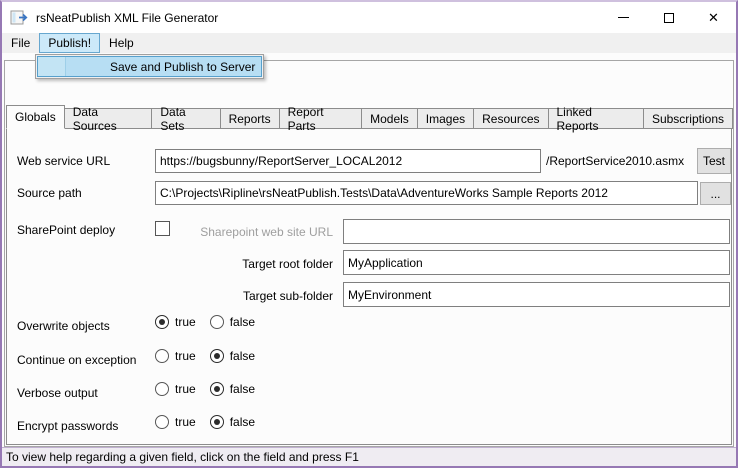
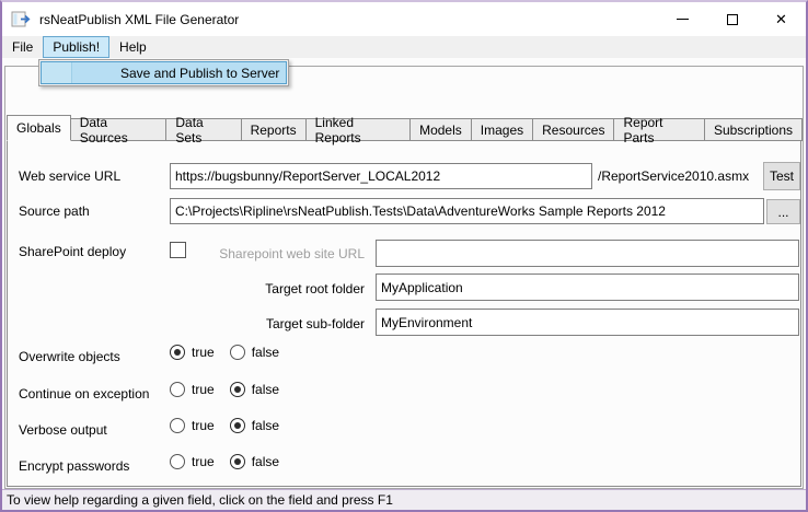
  rsNeatPublish XML File Generator
  ✕
  File
  Publish!
  Help
  Save and Publish to Server
  Globals
  Data Sources
  Data Sets
  Reports
- Report Parts
+ Linked Reports
  Models
  Images
  Resources
- Linked Reports
+ Report Parts
  Subscriptions
  Web service URL
  https://bugsbunny/ReportServer_LOCAL2012
  /ReportService2010.asmx
  Test
  Source path
  C:\Projects\Ripline\rsNeatPublish.Tests\Data\AdventureWorks Sample Reports 2012
  ...
  SharePoint deploy
  Sharepoint web site URL
  Target root folder
  MyApplication
  Target sub-folder
  MyEnvironment
  Overwrite objects
  true
  false
  Continue on exception
  true
  false
  Verbose output
  true
  false
  Encrypt passwords
  true
  false
  To view help regarding a given field, click on the field and press F1
